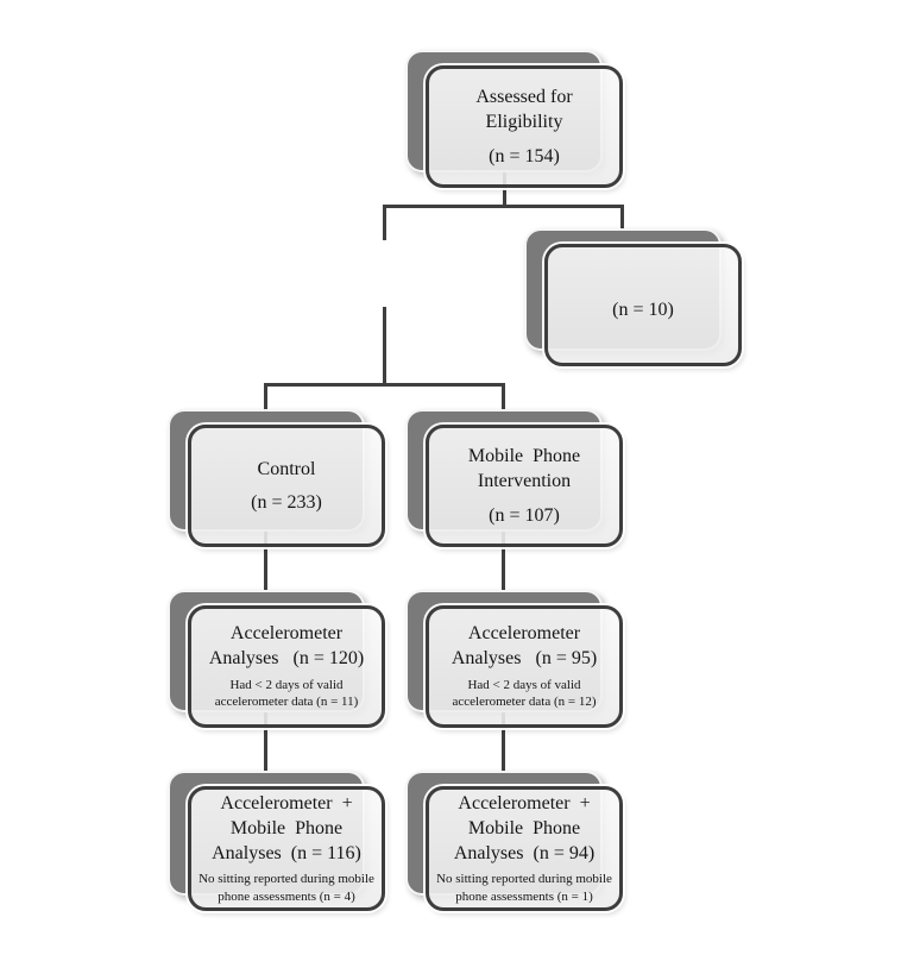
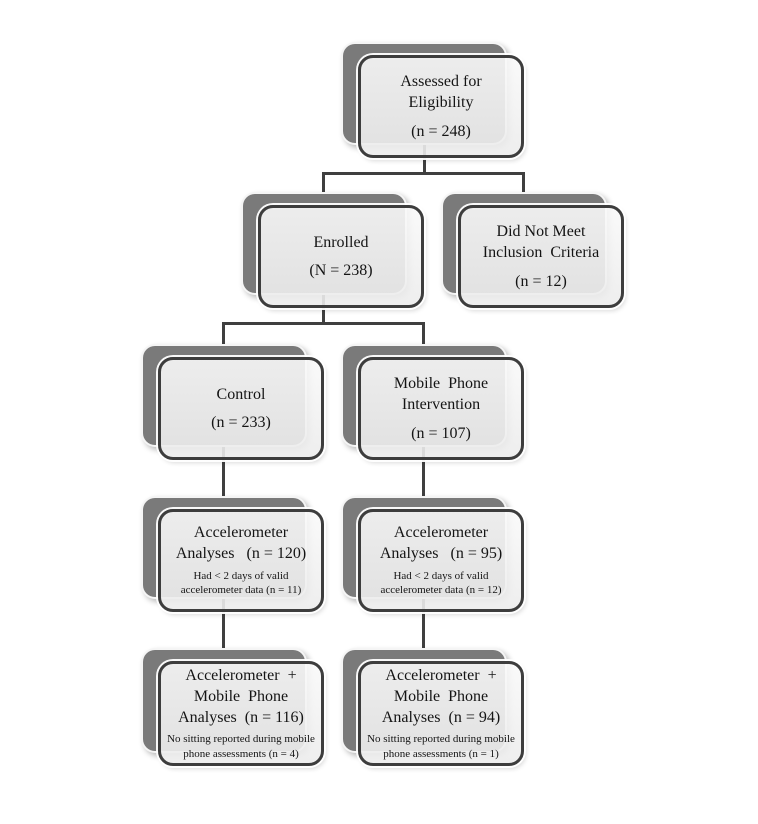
  Assessed for
  Eligibility
- (n = 154)
+ (n = 248)
+ Enrolled
+ (N = 238)
+ Did Not Meet
+ Inclusion Criteria
- (n = 10)
+ (n = 12)
  Control
  (n = 233)
  Mobile Phone
  Intervention
  (n = 107)
  Accelerometer
  Analyses (n = 120)
  Had < 2 days of valid
  accelerometer data (n = 11)
  Accelerometer
  Analyses (n = 95)
  Had < 2 days of valid
  accelerometer data (n = 12)
  Accelerometer +
  Mobile Phone
  Analyses (n = 116)
  No sitting reported during mobile
  phone assessments (n = 4)
  Accelerometer +
  Mobile Phone
  Analyses (n = 94)
  No sitting reported during mobile
  phone assessments (n = 1)
